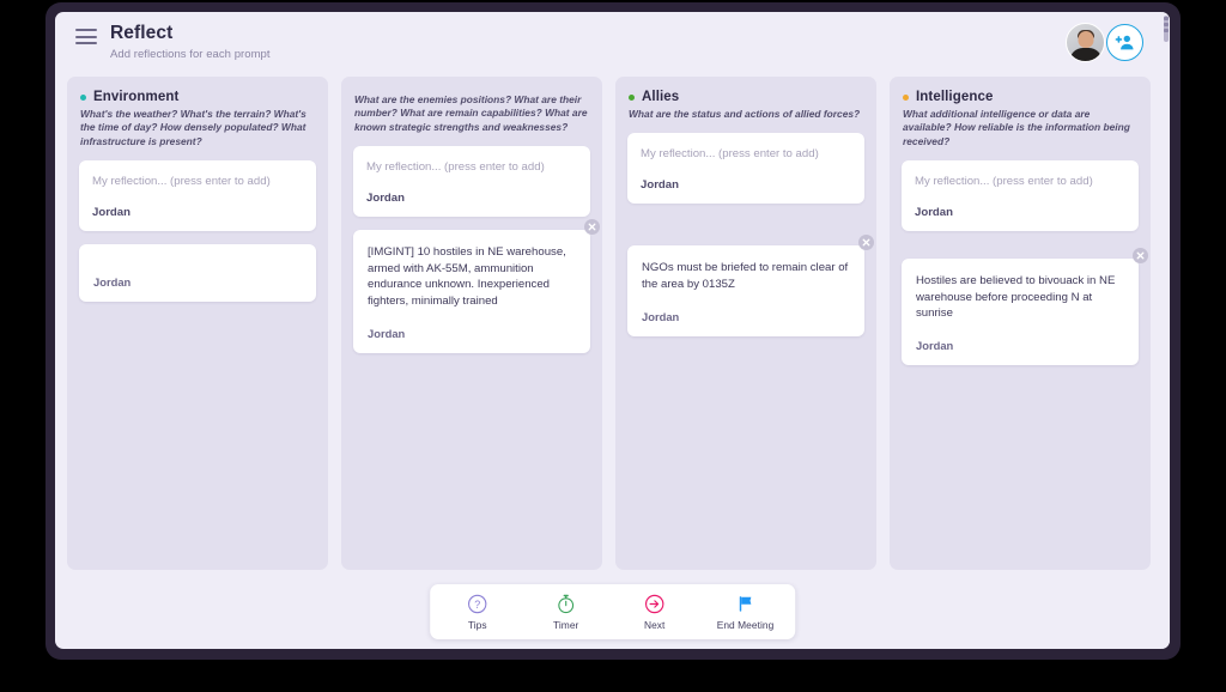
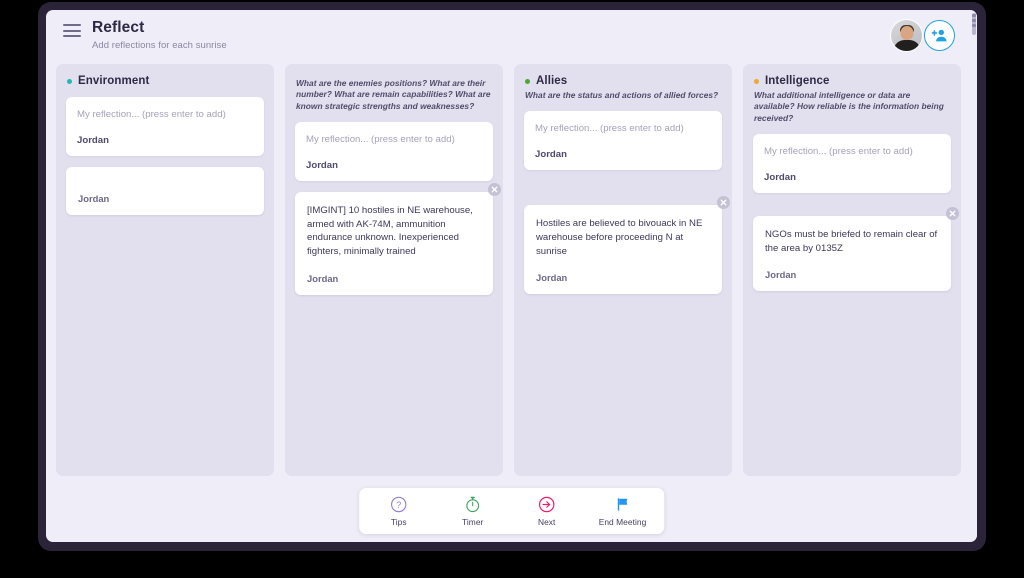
  Reflect
- Add reflections for each prompt
+ Add reflections for each sunrise
  Environment
- What's the weather? What's the terrain? What's the time of day? How densely populated? What infrastructure is present?
  My reflection... (press enter to add)
  Jordan
  Jordan
  What are the enemies positions? What are their number? What are remain capabilities? What are known strategic strengths and weaknesses?
  My reflection... (press enter to add)
  Jordan
- [IMGINT] 10 hostiles in NE warehouse, armed with AK-55M, ammunition endurance unknown. Inexperienced fighters, minimally trained
+ [IMGINT] 10 hostiles in NE warehouse, armed with AK-74M, ammunition endurance unknown. Inexperienced fighters, minimally trained
  Jordan
  Allies
  What are the status and actions of allied forces?
  My reflection... (press enter to add)
  Jordan
- NGOs must be briefed to remain clear of the area by 0135Z
+ Hostiles are believed to bivouack in NE warehouse before proceeding N at sunrise
  Jordan
  Intelligence
  What additional intelligence or data are available? How reliable is the information being received?
  My reflection... (press enter to add)
  Jordan
- Hostiles are believed to bivouack in NE warehouse before proceeding N at sunrise
+ NGOs must be briefed to remain clear of the area by 0135Z
  Jordan
  ?
  Tips
  Timer
  Next
  End Meeting
